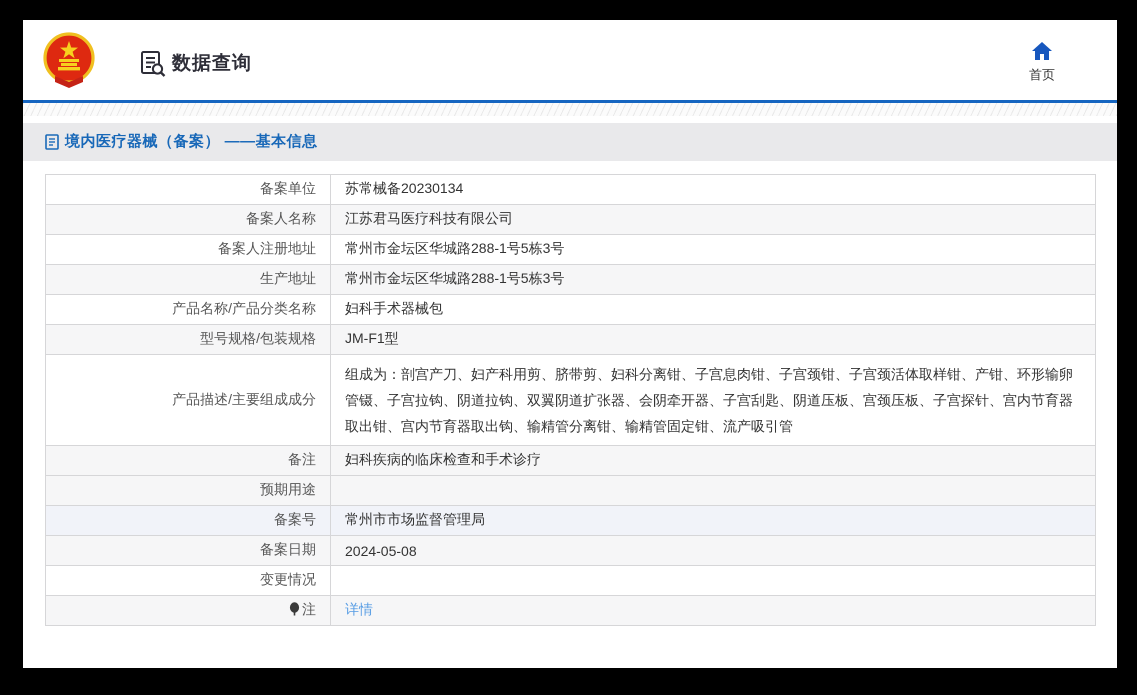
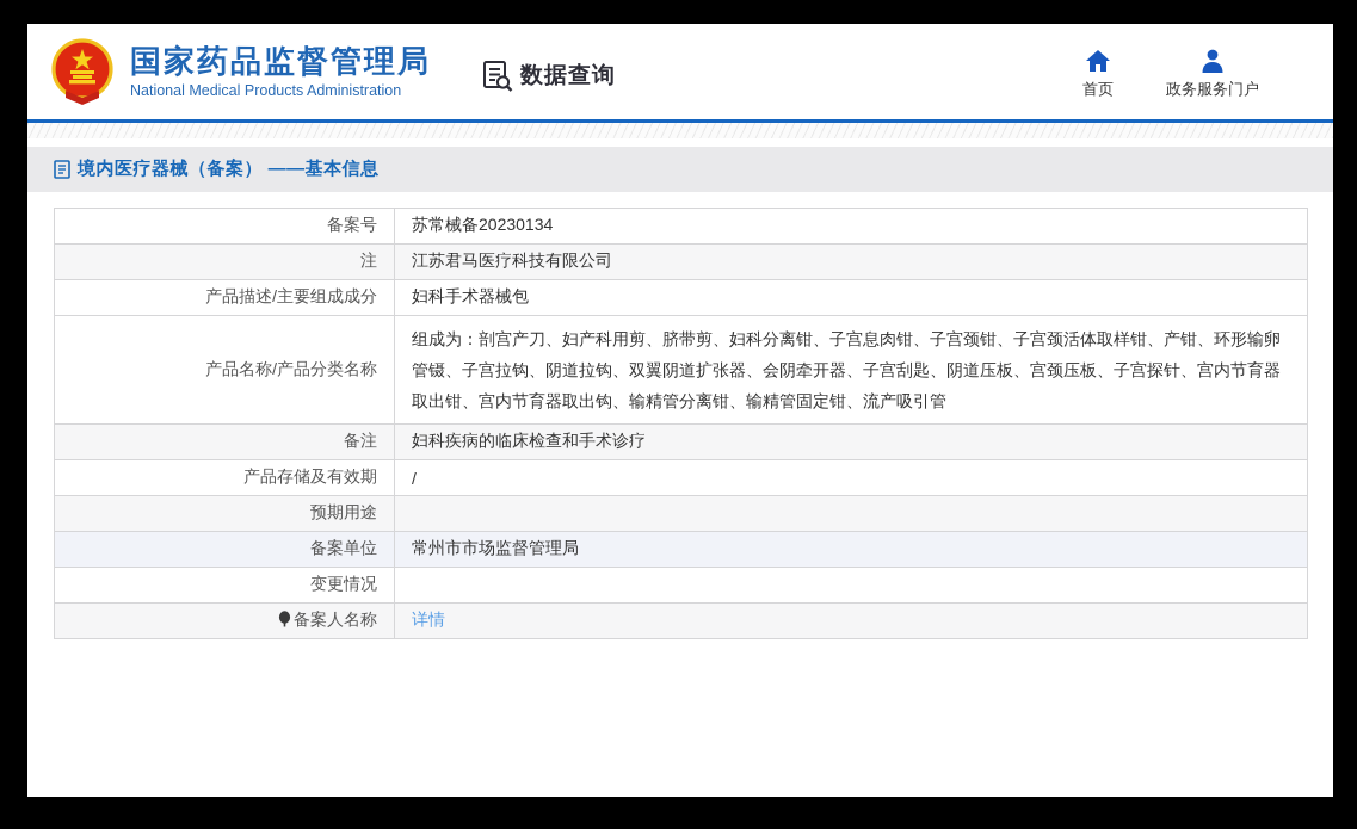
+ 国家药品监督管理局
+ National Medical Products Administration
  数据查询
  首页
+ 政务服务门户
  境内医疗器械（备案） ——基本信息
- 备案单位	苏常械备20230134
+ 备案号	苏常械备20230134
- 备案人名称	江苏君马医疗科技有限公司
+ 注	江苏君马医疗科技有限公司
- 备案人注册地址	常州市金坛区华城路288-1号5栋3号
- 生产地址	常州市金坛区华城路288-1号5栋3号
- 产品名称/产品分类名称	妇科手术器械包
+ 产品描述/主要组成成分	妇科手术器械包
- 型号规格/包装规格	JM-F1型
- 产品描述/主要组成成分	组成为：剖宫产刀、妇产科用剪、脐带剪、妇科分离钳、子宫息肉钳、子宫颈钳、子宫颈活体取样钳、产钳、环形输卵管镊、子宫拉钩、阴道拉钩、双翼阴道扩张器、会阴牵开器、子宫刮匙、阴道压板、宫颈压板、子宫探针、宫内节育器取出钳、宫内节育器取出钩、输精管分离钳、输精管固定钳、流产吸引管
+ 产品名称/产品分类名称	组成为：剖宫产刀、妇产科用剪、脐带剪、妇科分离钳、子宫息肉钳、子宫颈钳、子宫颈活体取样钳、产钳、环形输卵管镊、子宫拉钩、阴道拉钩、双翼阴道扩张器、会阴牵开器、子宫刮匙、阴道压板、宫颈压板、子宫探针、宫内节育器取出钳、宫内节育器取出钩、输精管分离钳、输精管固定钳、流产吸引管
  备注	妇科疾病的临床检查和手术诊疗
+ 产品存储及有效期	/
  预期用途
- 备案号	常州市市场监督管理局
+ 备案单位	常州市市场监督管理局
- 备案日期	2024-05-08
  变更情况
- 注	详情
+ 备案人名称	详情
